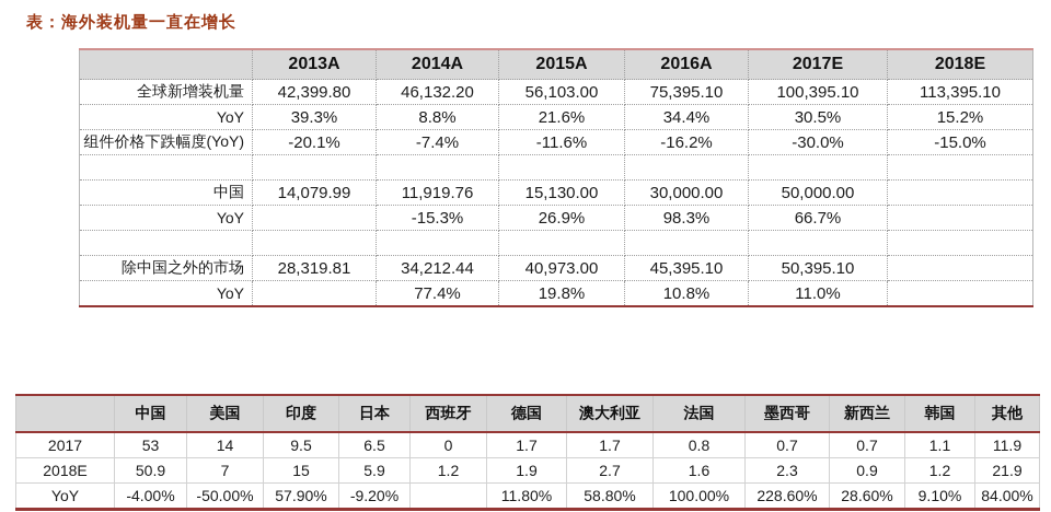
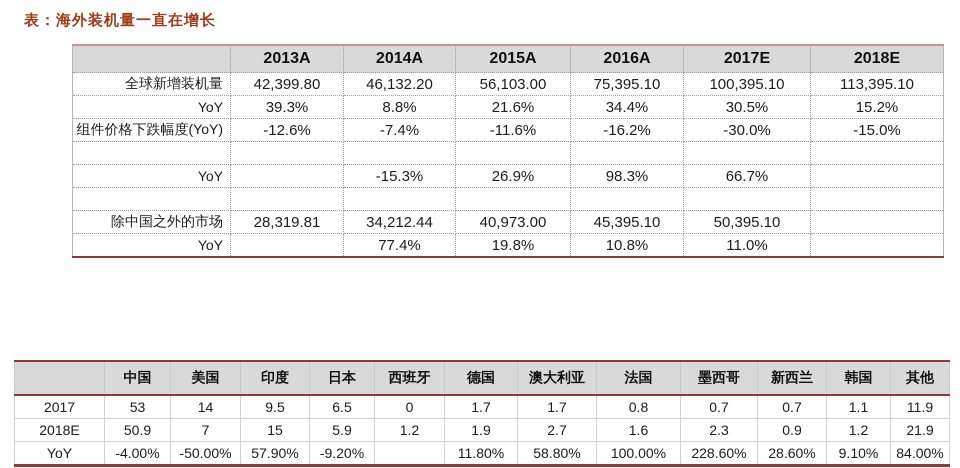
  表：海外装机量一直在增长
  	2013A	2014A	2015A	2016A	2017E	2018E
  全球新增装机量	42,399.80	46,132.20	56,103.00	75,395.10	100,395.10	113,395.10
  YoY	39.3%	8.8%	21.6%	34.4%	30.5%	15.2%
- 组件价格下跌幅度(YoY)	-20.1%	-7.4%	-11.6%	-16.2%	-30.0%	-15.0%
+ 组件价格下跌幅度(YoY)	-12.6%	-7.4%	-11.6%	-16.2%	-30.0%	-15.0%
- 中国	14,079.99	11,919.76	15,130.00	30,000.00	50,000.00
  YoY		-15.3%	26.9%	98.3%	66.7%
  除中国之外的市场	28,319.81	34,212.44	40,973.00	45,395.10	50,395.10
  YoY		77.4%	19.8%	10.8%	11.0%
  	中国	美国	印度	日本	西班牙	德国	澳大利亚	法国	墨西哥	新西兰	韩国	其他
  2017	53	14	9.5	6.5	0	1.7	1.7	0.8	0.7	0.7	1.1	11.9
  2018E	50.9	7	15	5.9	1.2	1.9	2.7	1.6	2.3	0.9	1.2	21.9
  YoY	-4.00%	-50.00%	57.90%	-9.20%		11.80%	58.80%	100.00%	228.60%	28.60%	9.10%	84.00%
